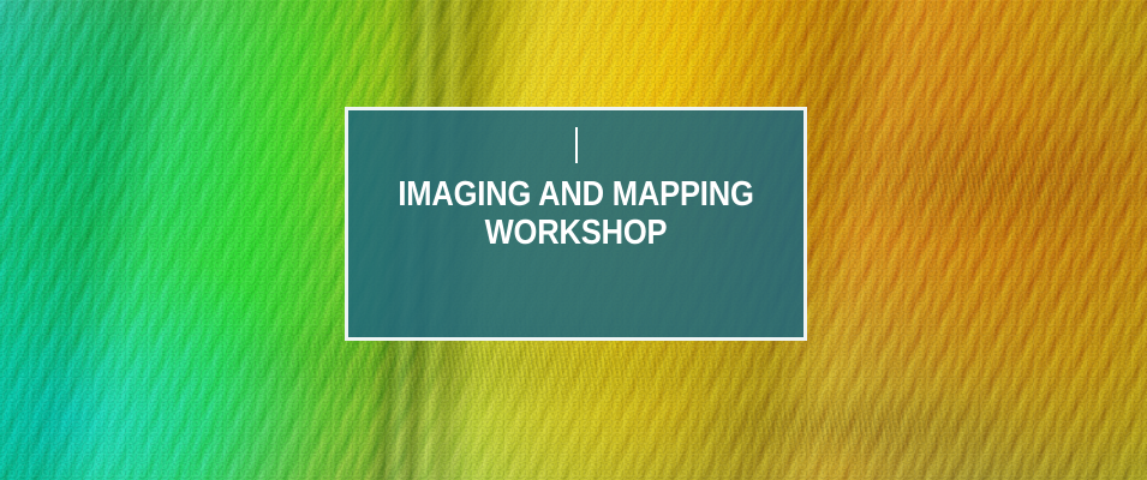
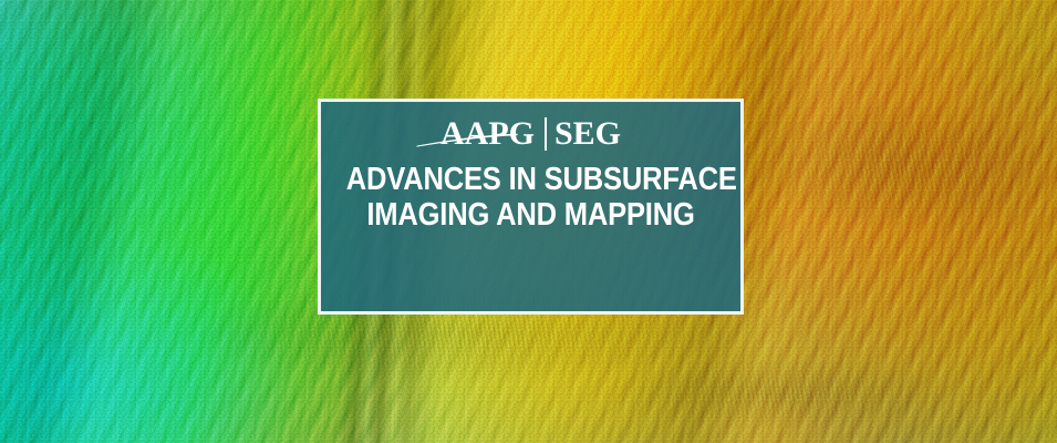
+ AAPG
+ SEG
+ ADVANCES IN SUBSURFACE
  IMAGING AND MAPPING
- WORKSHOP
